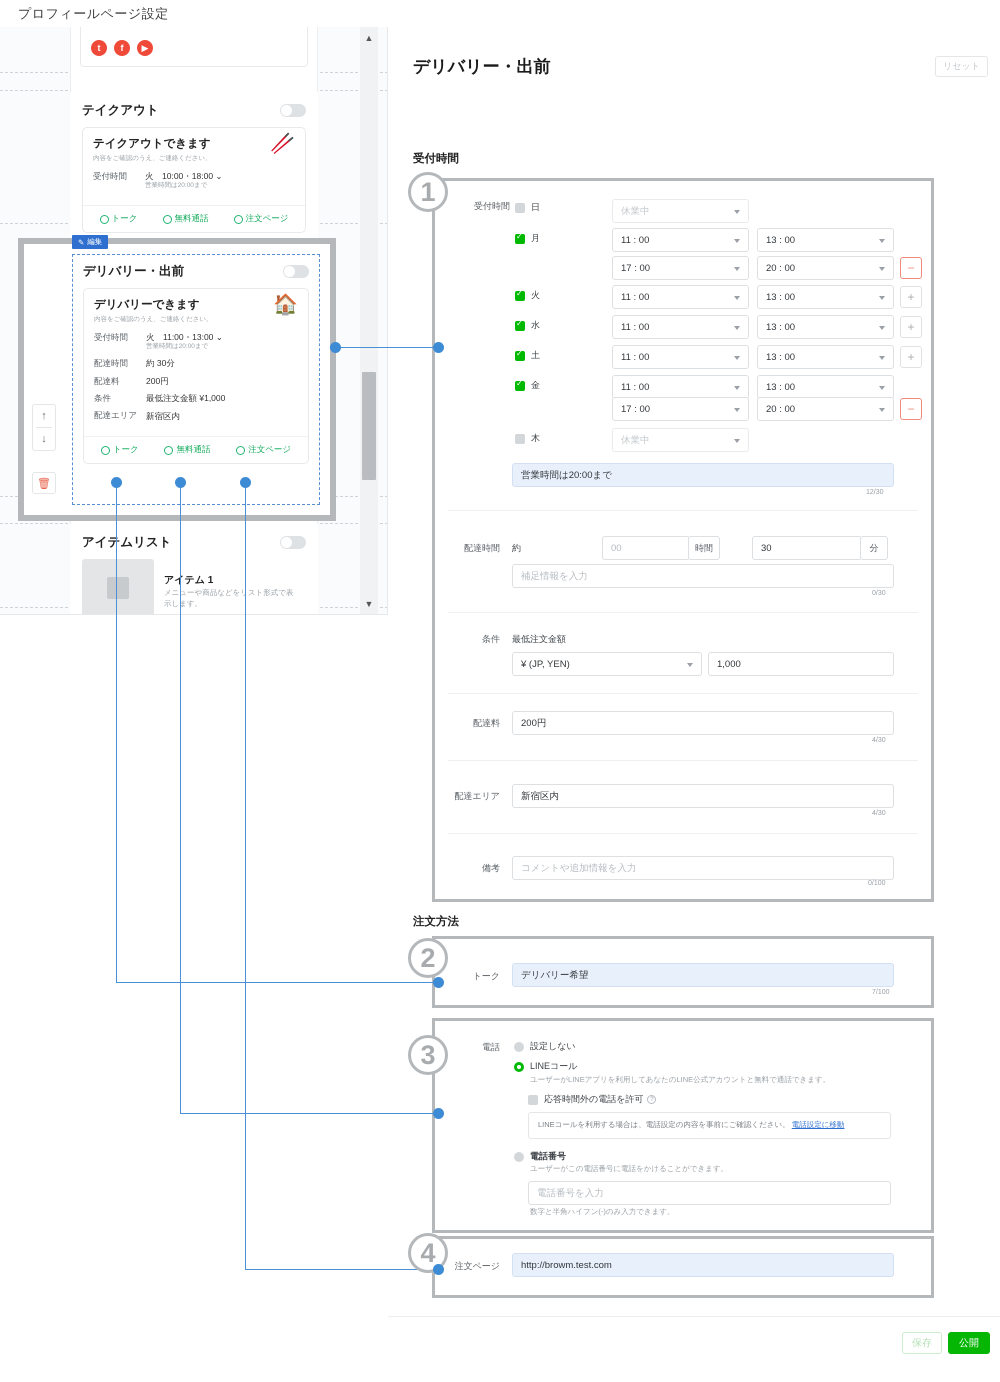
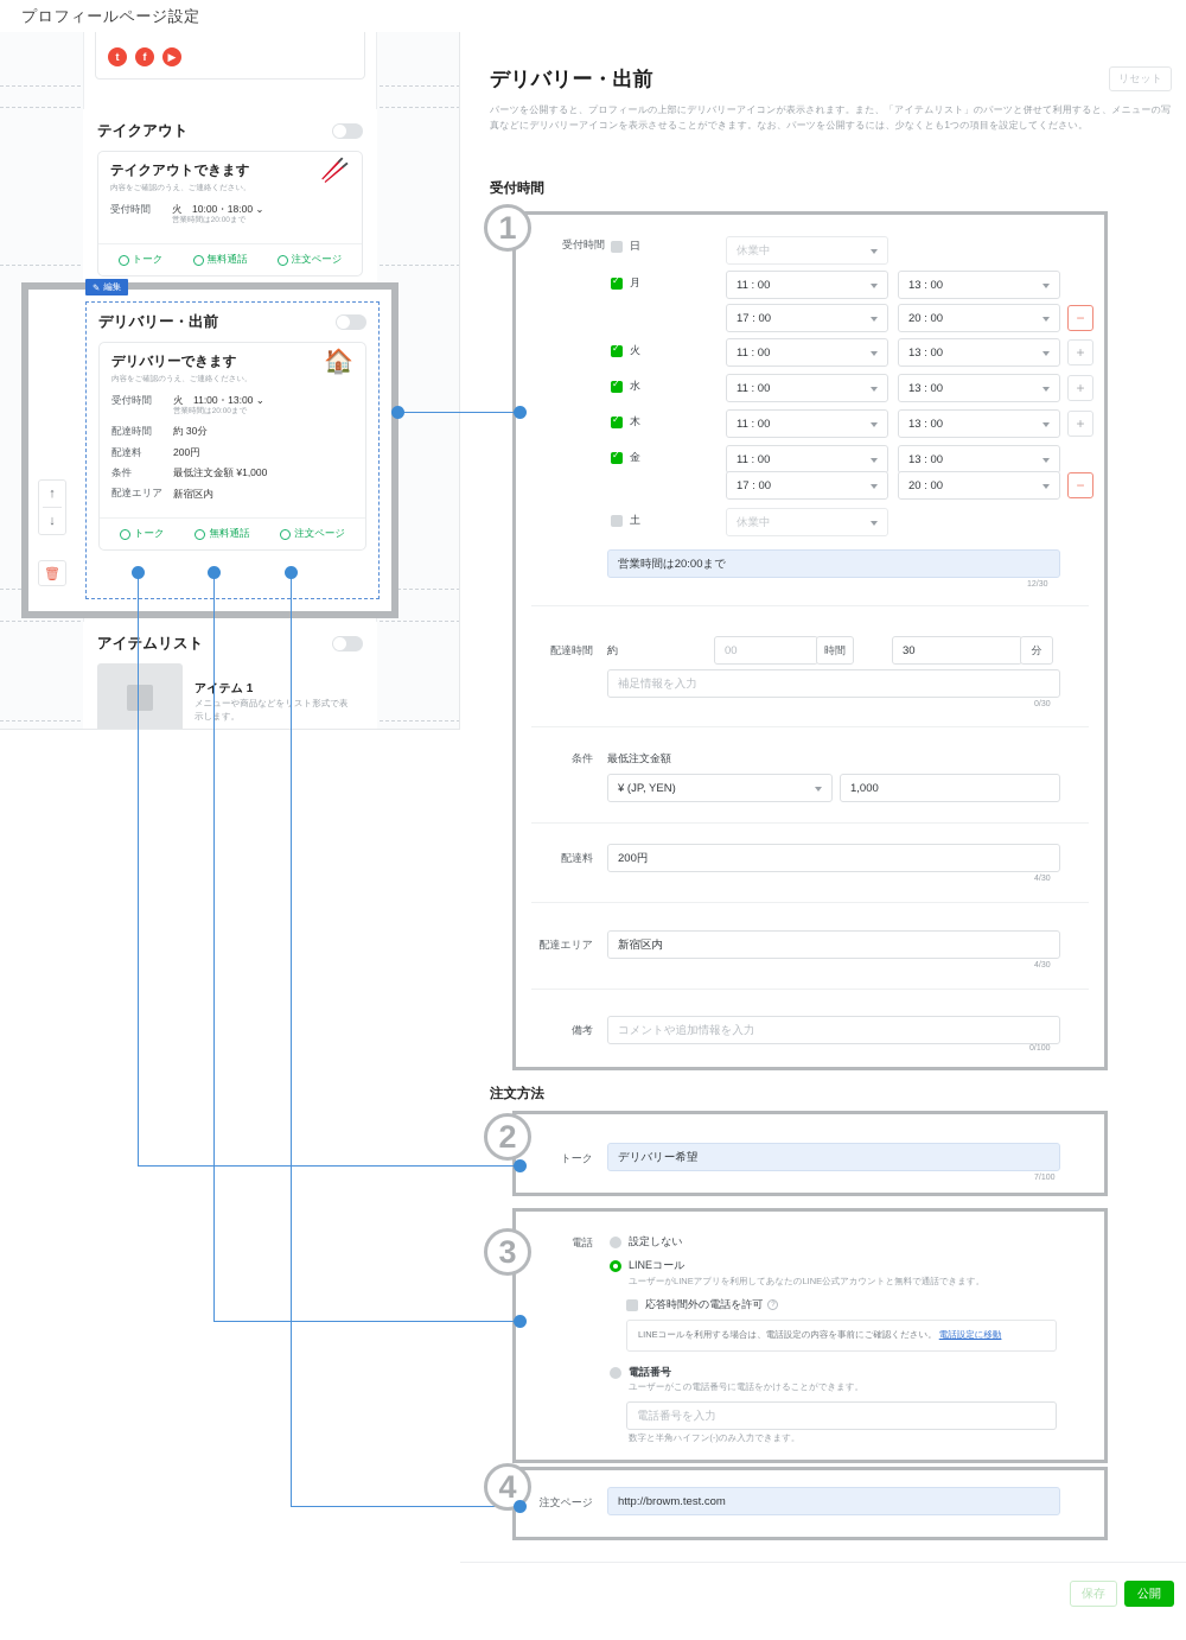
  プロフィールページ設定
  t
  f
  ▶
  テイクアウト
  🥢
  テイクアウトできます
  受付時間
  火 10:00・18:00 ⌄
  トーク
  無料通話
  注文ページ
  ✎
  編集
  ↑
  ↓
  🗑
  デリバリー・出前
  🏠
  デリバリーできます
  受付時間
  火 11:00・13:00 ⌄
  配達時間
  約 30分
  配達料
  200円
  条件
  最低注文金額 ¥1,000
  配達エリア
  新宿区内
  トーク
  無料通話
  注文ページ
  アイテムリスト
  アテム 1
  メニューや商品などをスト形式で表示します。
- ▲
- ▼
  デリバリー・出前
  リセット
+ パーツを公開すると、プロフィールの上部にデリバリーアイコンが表示されます。また、「アイテムリスト」のパーツと併せて利用すると、メニューの写真などにデリバリーアイコンを表示させることができます。なお、パーツを公開するには、少なくとも1つの項目を設定してください。
  受付時間
  注文方法
  1
  2
  3
  4
  受付時間
  日
  休業中
  月
  11 : 00
  13 : 00
  17 : 00
  20 : 00
  −
  火
  11 : 00
  13 : 00
  +
  水
  11 : 00
  13 : 00
  +
- 土
+ 木
  11 : 00
  13 : 00
  +
  金
  11 : 00
  13 : 00
  17 : 00
  20 : 00
  −
- 木
+ 土
  休業中
  営業時間は20:00まで
  配達時間
  約
  00
  時間
  30
  分
  補足情報を入力
  条件
  最低注文金額
  ¥ (JP, YEN)
  1,000
  配達料
  200円
  配達エリア
  新宿区内
  備考
  コメントや追加情報を入力
  トーク
  デリバリー希望
  電話
  設定しない
  LINEコール
  ユーザーがLINEアプリを利用してあなたのLINE公式アカウントと無料で通話できます。
  応答時間外の電話を許可
  LINEコールを利用する場合は、電話設定の内容を事前にご確認ください。 電話設定に移動
  電話番号
  ユーザーがこの電話番号に電話をかけることができます。
  電話番号を入力
  数字と半角ハイフン(-)のみ入力できます。
  注文ページ
  http://browm.test.com
  保存
  公開
